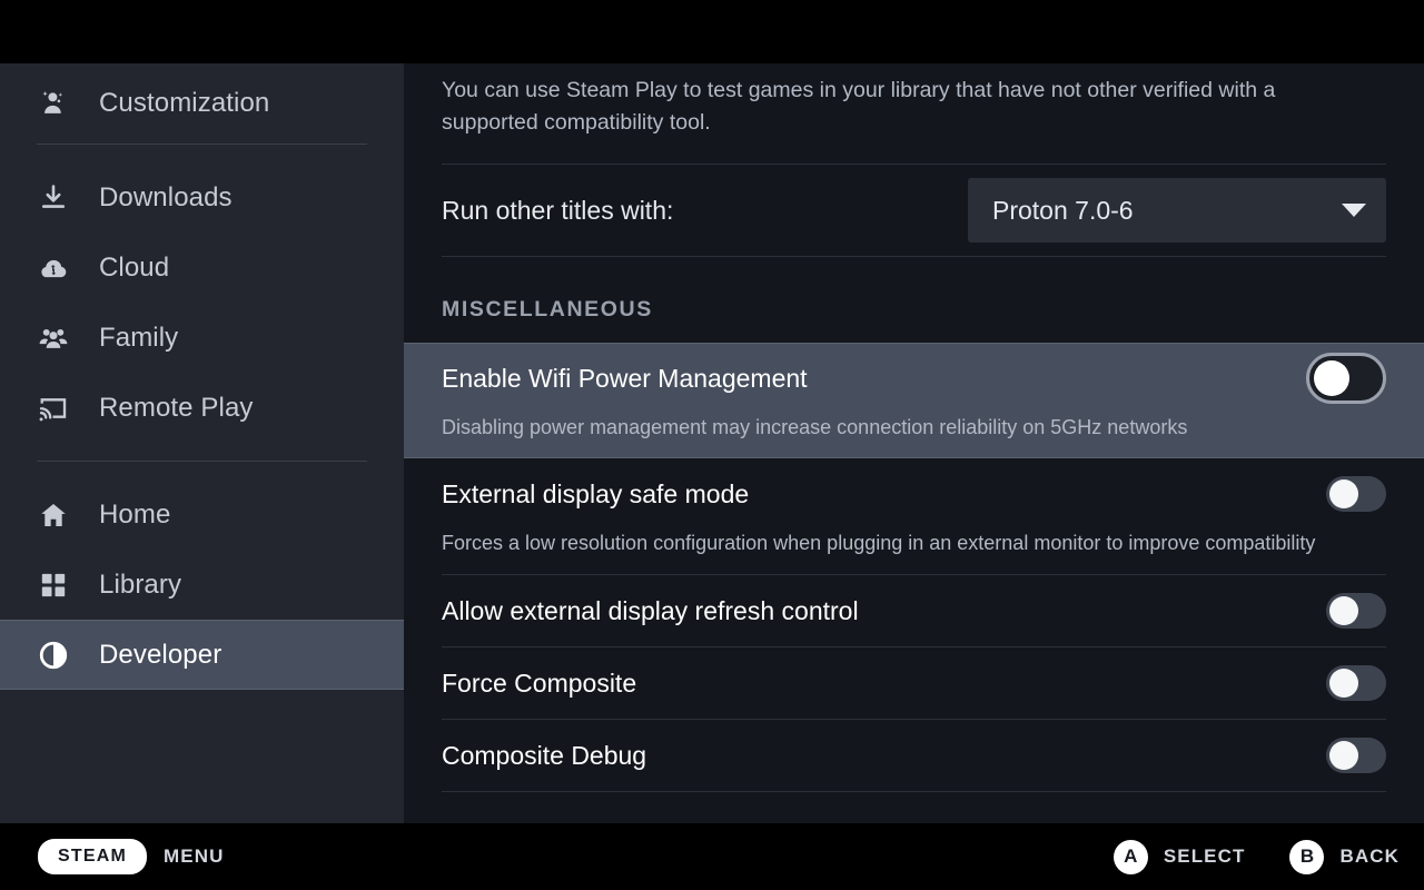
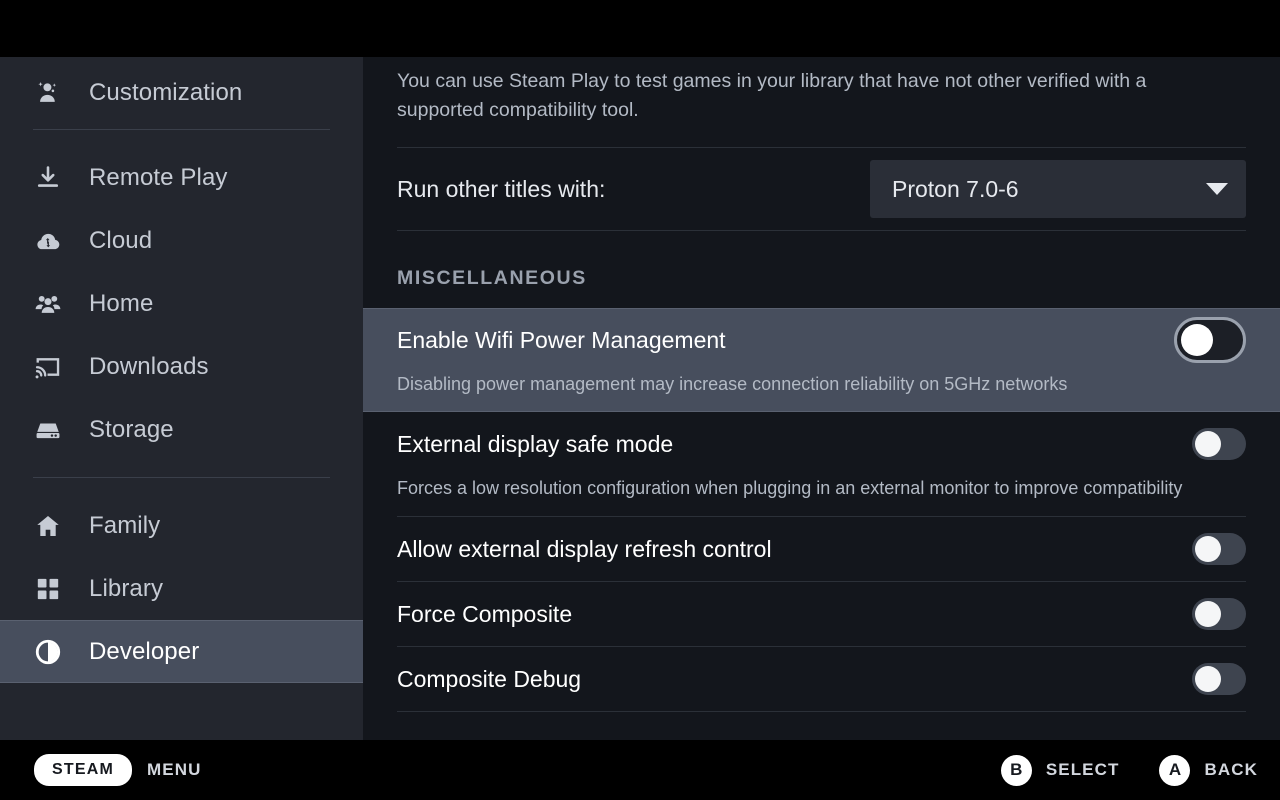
  Customization
- Downloads
+ Remote Play
  Cloud
- Family
+ Home
- Remote Play
+ Downloads
+ Storage
- Home
+ Family
  Library
  Developer
  You can use Steam Play to test games in your library that have not other verified with a supported compatibility tool.
  Run other titles with:
  Proton 7.0-6
  MISCELLANEOUS
  Enable Wifi Power Management
  Disabling power management may increase connection reliability on 5GHz networks
  External display safe mode
  Forces a low resolution configuration when plugging in an external monitor to improve compatibility
  Allow external display refresh control
  Force Composite
  Composite Debug
  STEAM
  MENU
- A
+ B
  SELECT
- B
+ A
  BACK
